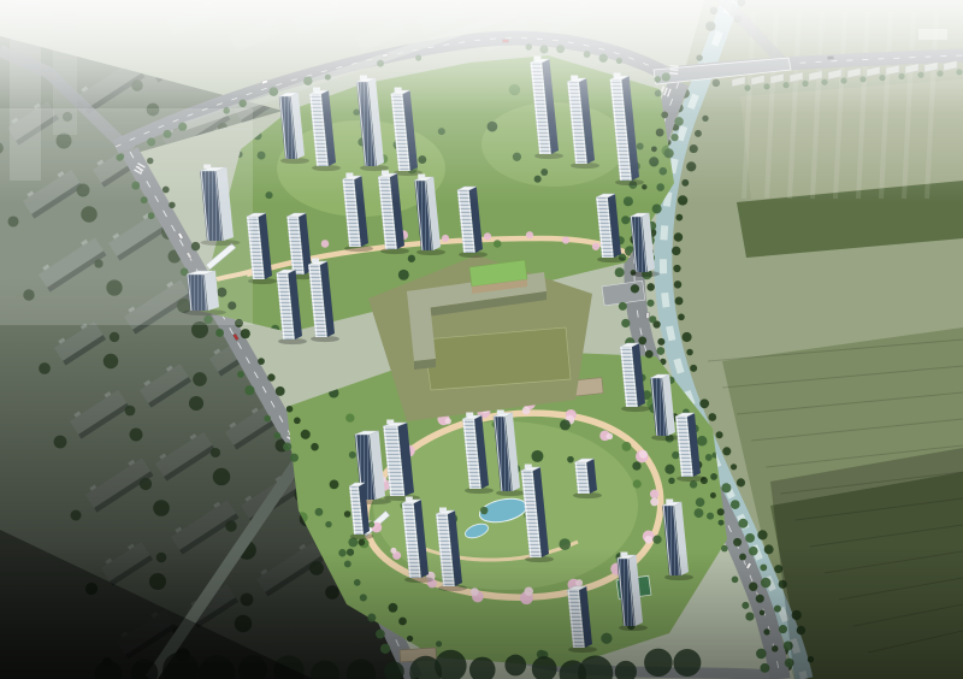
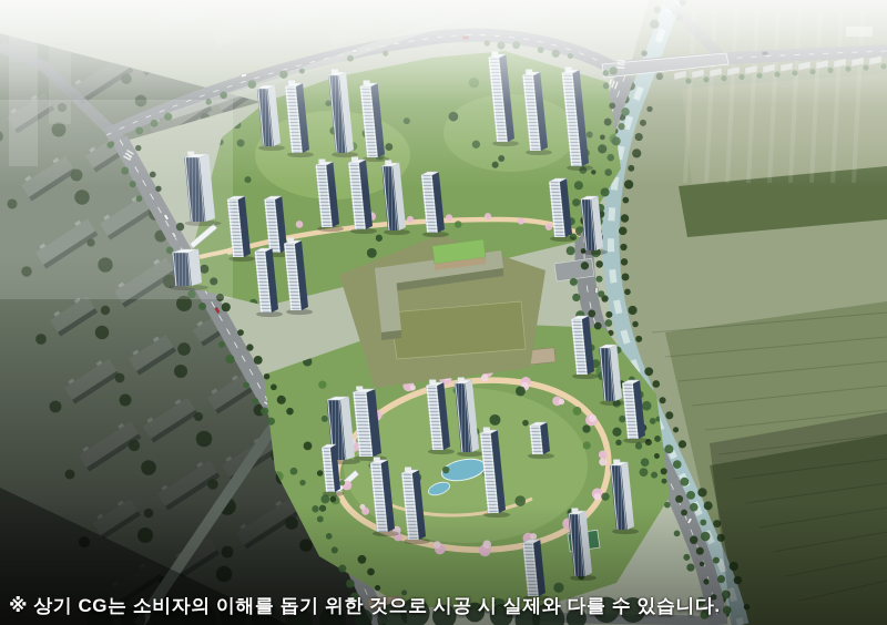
+ ※ 상기 CG는 소비자의 이해를 돕기 위한 것으로 시공 시 실제와 다를 수 있습니다.
